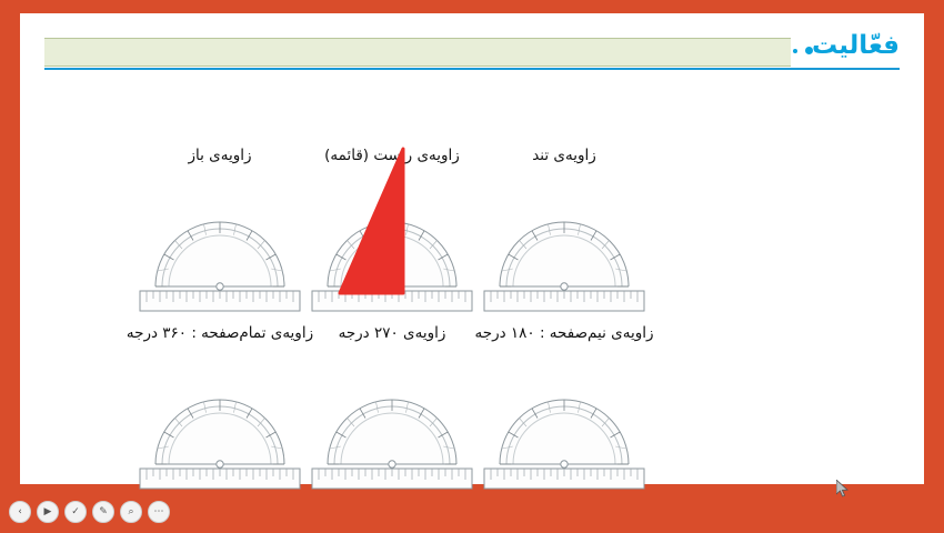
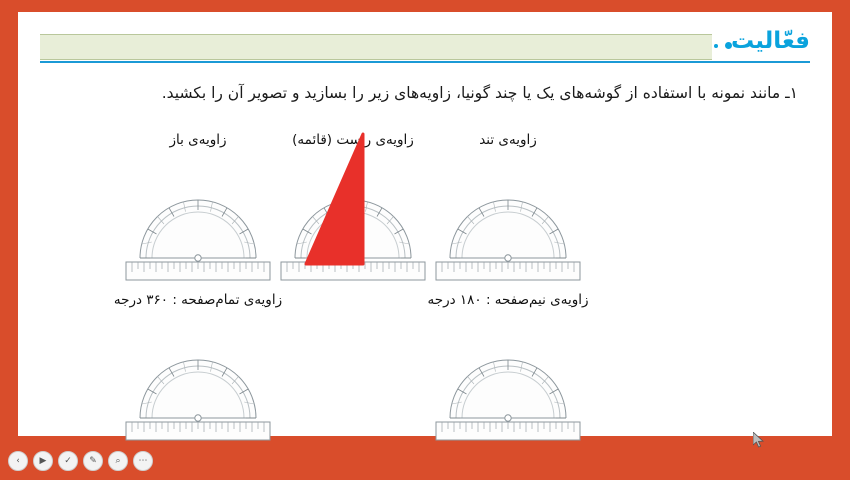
  فعّالیت
+ ۱ـ مانند نمونه با استفاده از گوشه‌های یک یا چند گونیا، زاویه‌های زیر را بسازید و تصویر آن را بکشید.
  زاویه‌ی تند
  زاویه‌ی رست (قائمه)
  زاویه‌ی باز
  زاویه‌ی نیم‌صفحه : ۱۸۰ درجه
- زاویه‌ی ۲۷۰ درجه
  زاویه‌ی تمام‌صفحه : ۳۶۰ درجه
  ‹
  ▶
  ✓
  ✎
  ⌕
  ⋯
